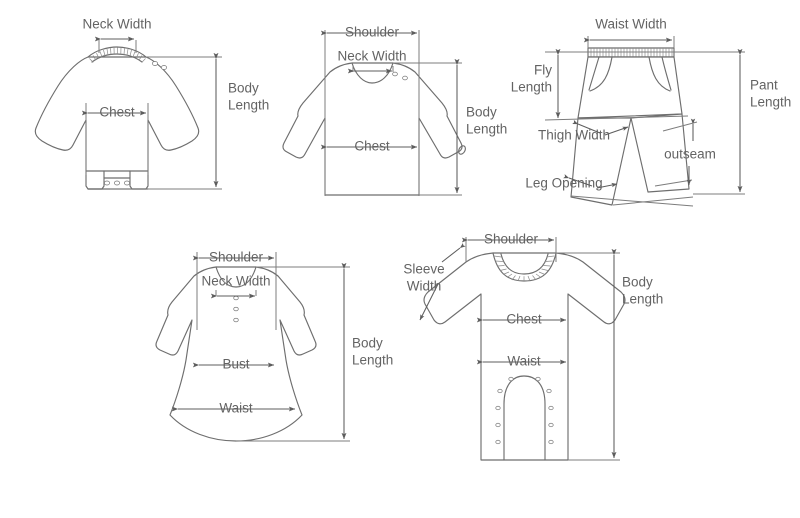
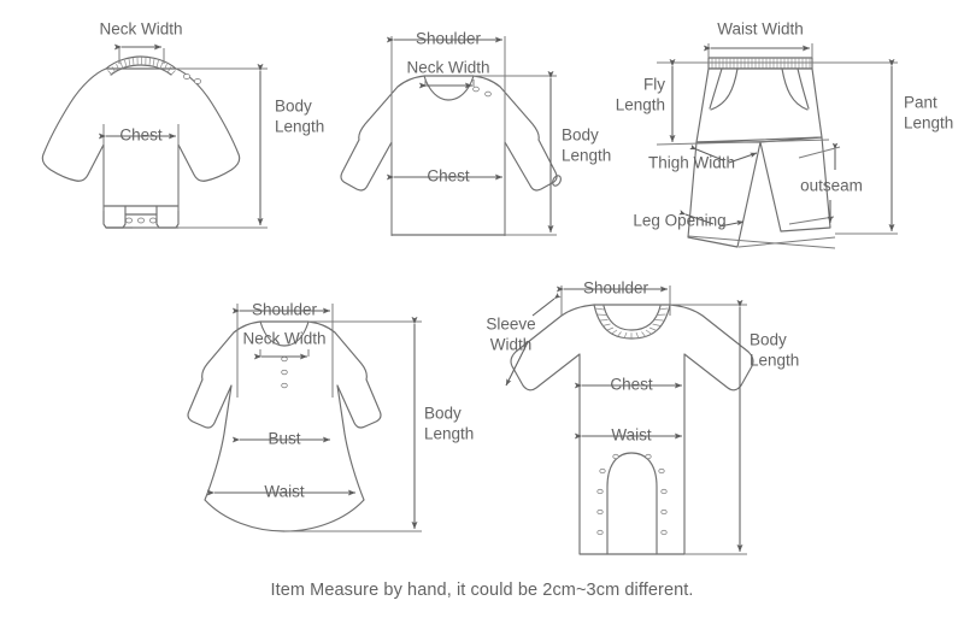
  Neck Width
  Chest
  Body
  Length
  Shoulder
  Neck Width
  Chest
  Body
  Length
  Waist Width
  Fly
  Length
  Pant
  Length
  Thigh Width
  outseam
  Leg Opening
  Shoulder
  Neck Width
  Bust
  Waist
  Body
  Length
  Shoulder
  Sleeve
  Width
  Chest
  Waist
  Body
  Length
+ Item Measure by hand, it could be 2cm~3cm different.
